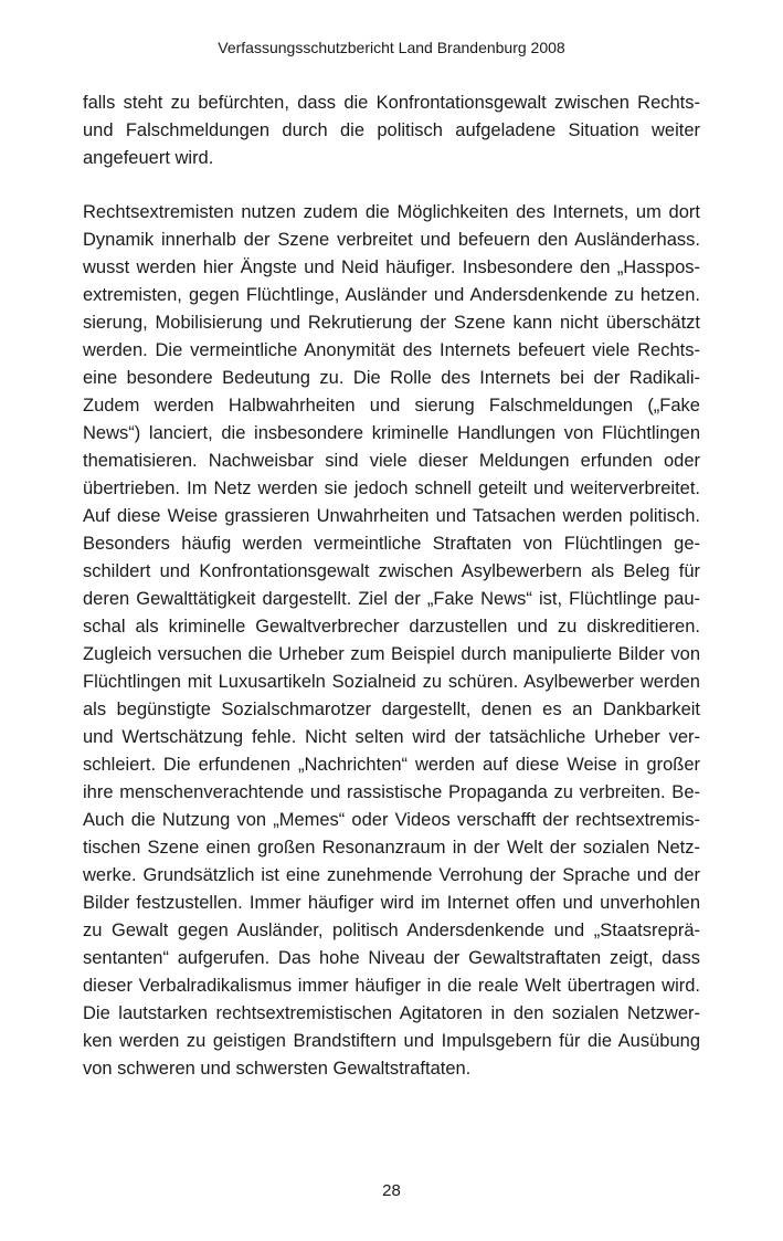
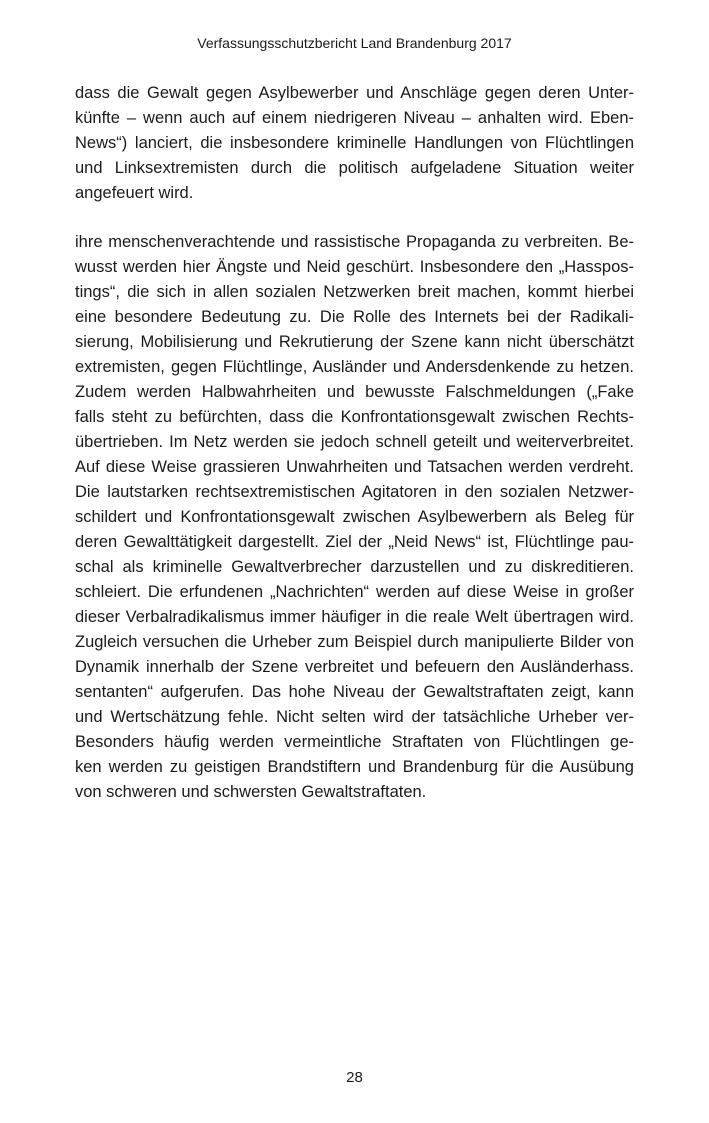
- Verfassungsschutzbericht Land Brandenburg 2008
+ Verfassungsschutzbericht Land Brandenburg 2017
+ dass die Gewalt gegen Asylbewerber und Anschläge gegen deren Unter-
+ künfte – wenn auch auf einem niedrigeren Niveau – anhalten wird. Eben-
- falls steht zu befürchten, dass die Konfrontationsgewalt zwischen Rechts-
+ News“) lanciert, die insbesondere kriminelle Handlungen von Flüchtlingen
- und Falschmeldungen durch die politisch aufgeladene Situation weiter
+ und Linksextremisten durch die politisch aufgeladene Situation weiter
  angefeuert wird.
- Rechtsextremisten nutzen zudem die Möglichkeiten des Internets, um dort
- Dynamik innerhalb der Szene verbreitet und befeuern den Ausländerhass.
+ ihre menschenverachtende und rassistische Propaganda zu verbreiten. Be-
- wusst werden hier Ängste und Neid häufiger. Insbesondere den „Hasspos-
+ wusst werden hier Ängste und Neid geschürt. Insbesondere den „Hasspos-
+ tings“, die sich in allen sozialen Netzwerken breit machen, kommt hierbei
- extremisten, gegen Flüchtlinge, Ausländer und Andersdenkende zu hetzen.
+ eine besondere Bedeutung zu. Die Rolle des Internets bei der Radikali-
  sierung, Mobilisierung und Rekrutierung der Szene kann nicht überschätzt
- werden. Die vermeintliche Anonymität des Internets befeuert viele Rechts-
- eine besondere Bedeutung zu. Die Rolle des Internets bei der Radikali-
+ extremisten, gegen Flüchtlinge, Ausländer und Andersdenkende zu hetzen.
- Zudem werden Halbwahrheiten und sierung Falschmeldungen („Fake
+ Zudem werden Halbwahrheiten und bewusste Falschmeldungen („Fake
- News“) lanciert, die insbesondere kriminelle Handlungen von Flüchtlingen
+ falls steht zu befürchten, dass die Konfrontationsgewalt zwischen Rechts-
- thematisieren. Nachweisbar sind viele dieser Meldungen erfunden oder
  übertrieben. Im Netz werden sie jedoch schnell geteilt und weiterverbreitet.
- Auf diese Weise grassieren Unwahrheiten und Tatsachen werden politisch.
+ Auf diese Weise grassieren Unwahrheiten und Tatsachen werden verdreht.
- Besonders häufig werden vermeintliche Straftaten von Flüchtlingen ge-
+ Die lautstarken rechtsextremistischen Agitatoren in den sozialen Netzwer-
  schildert und Konfrontationsgewalt zwischen Asylbewerbern als Beleg für
- deren Gewalttätigkeit dargestellt. Ziel der „Fake News“ ist, Flüchtlinge pau-
+ deren Gewalttätigkeit dargestellt. Ziel der „Neid News“ ist, Flüchtlinge pau-
  schal als kriminelle Gewaltverbrecher darzustellen und zu diskreditieren.
- Zugleich versuchen die Urheber zum Beispiel durch manipulierte Bilder von
+ schleiert. Die erfundenen „Nachrichten“ werden auf diese Weise in großer
- Flüchtlingen mit Luxusartikeln Sozialneid zu schüren. Asylbewerber werden
- als begünstigte Sozialschmarotzer dargestellt, denen es an Dankbarkeit
- und Wertschätzung fehle. Nicht selten wird der tatsächliche Urheber ver-
+ dieser Verbalradikalismus immer häufiger in die reale Welt übertragen wird.
- schleiert. Die erfundenen „Nachrichten“ werden auf diese Weise in großer
+ Zugleich versuchen die Urheber zum Beispiel durch manipulierte Bilder von
- ihre menschenverachtende und rassistische Propaganda zu verbreiten. Be-
+ Dynamik innerhalb der Szene verbreitet und befeuern den Ausländerhass.
- Auch die Nutzung von „Memes“ oder Videos verschafft der rechtsextremis-
- tischen Szene einen großen Resonanzraum in der Welt der sozialen Netz-
- werke. Grundsätzlich ist eine zunehmende Verrohung der Sprache und der
- Bilder festzustellen. Immer häufiger wird im Internet offen und unverhohlen
- zu Gewalt gegen Ausländer, politisch Andersdenkende und „Staatsreprä-
- sentanten“ aufgerufen. Das hohe Niveau der Gewaltstraftaten zeigt, dass
+ sentanten“ aufgerufen. Das hohe Niveau der Gewaltstraftaten zeigt, kann
- dieser Verbalradikalismus immer häufiger in die reale Welt übertragen wird.
+ und Wertschätzung fehle. Nicht selten wird der tatsächliche Urheber ver-
- Die lautstarken rechtsextremistischen Agitatoren in den sozialen Netzwer-
+ Besonders häufig werden vermeintliche Straftaten von Flüchtlingen ge-
- ken werden zu geistigen Brandstiftern und Impulsgebern für die Ausübung
+ ken werden zu geistigen Brandstiftern und Brandenburg für die Ausübung
  von schweren und schwersten Gewaltstraftaten.
  28
